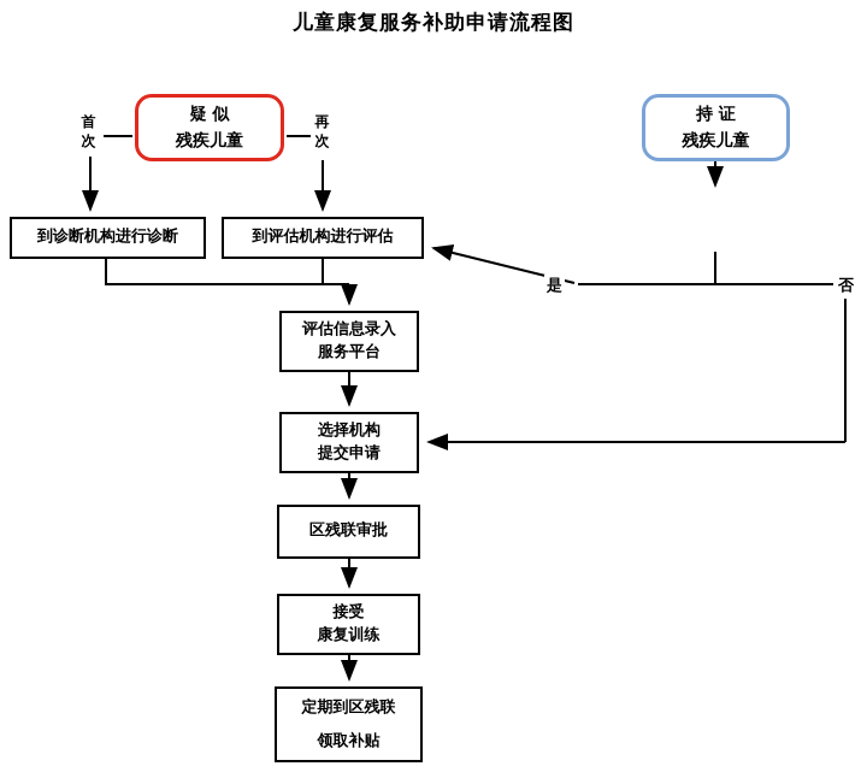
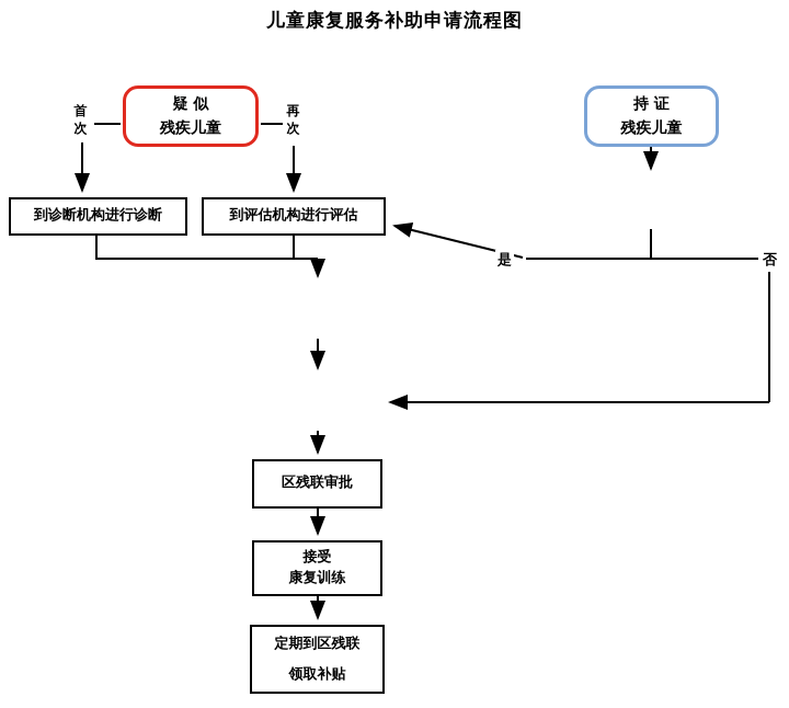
  儿童康复服务补助申请流程图
  疑 似
  残疾儿童
  持 证
  残疾儿童
  首次
  再次
  到诊断机构进行诊断
  到评估机构进行评估
- 评估信息录入
- 服务平台
- 选择机构
- 提交申请
  区残联审批
  接受
  康复训练
  定期到区残联
  领取补贴
  是
  否
